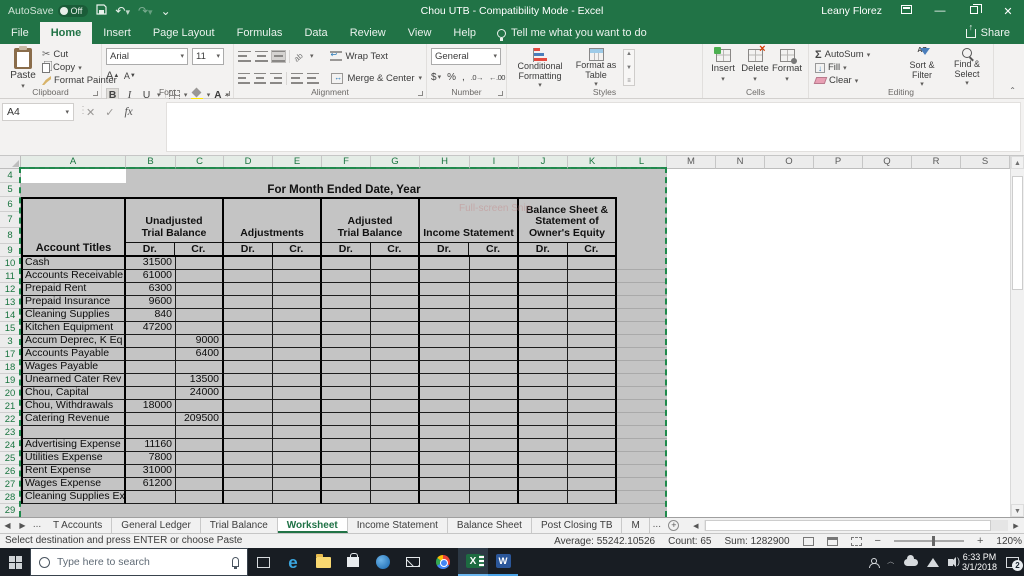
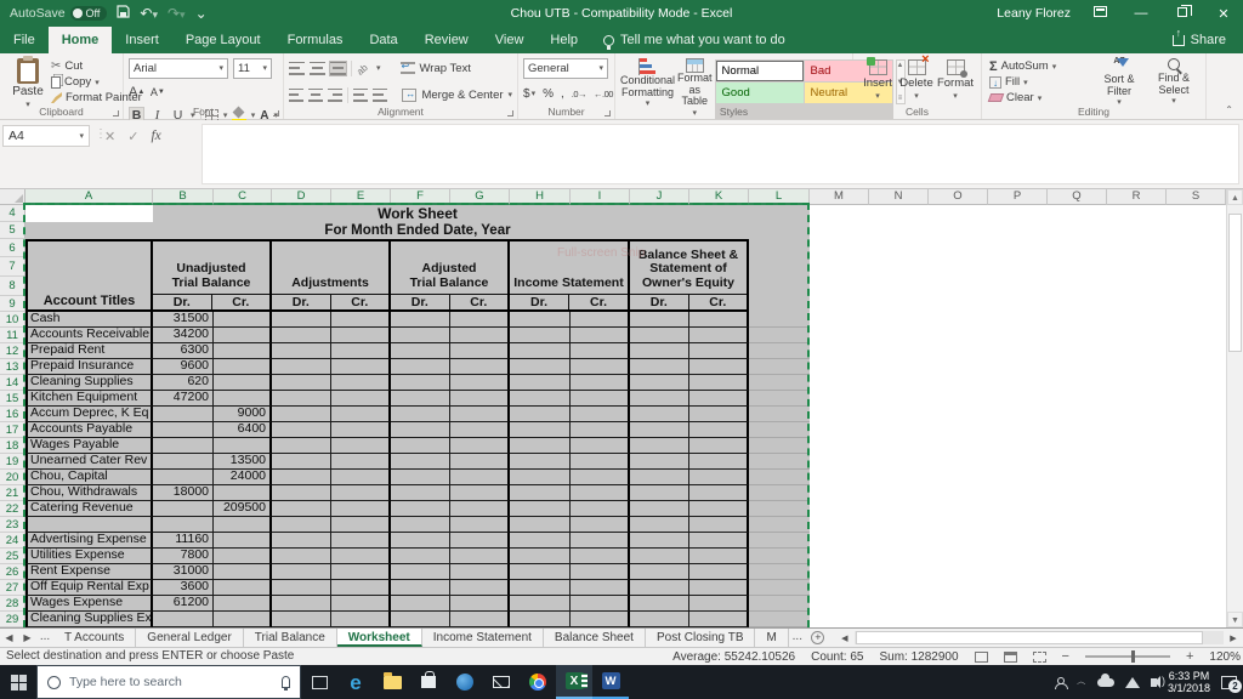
  Chou UTB - Compatibility Mode - Excel
  AutoSave
  Off
  ↶▾
  ↷▾
  ⌄
  Leany Florez
  —
  ✕
  File
  Home
  Insert
  Page Layout
  Formulas
  Data
  Review
  View
  Help
  Tell me what you want to do
  Share
  Paste
  ✂
  Cut
  Copy
  Format Painter
  Clipboard
  Arial
  11
  A
  A
  B
  I
  U
  A
  Font
  Wrap Text
  Merge & Center
  Alignment
  General
  $
  %
  ,
  .0→
  ←.00
  Number
  Conditional Formatting
  Format as Table
+ Normal
+ Bad
+ Good
+ Neutral
  Styles
  Insert
  Delete
  Format
  Cells
  Σ
  AutoSum
  ↓
  Fill
  Clear
  Sort & Filter
  Find & Select
  Editing
  ⌃
  A4
  ⋮
  ✕
  ✓
  fx
  A
  B
  C
  D
  E
  F
  G
  H
  I
  J
  K
  L
  M
  N
  O
  P
  Q
  R
  S
  4
  5
  6
  7
  8
  9
  10
  11
  12
  13
  14
  15
- 3
+ 16
  17
  18
  19
  20
  21
  22
  23
  24
  25
  26
  27
  28
  29
+ Work Sheet
  For Month Ended Date, Year
  Account Titles
  Unadjusted
  Trial Balance
  Dr.
  Cr.
  Adjustments
  Dr.
  Cr.
  Adjusted
  Trial Balance
  Dr.
  Cr.
  Income Statement
  Dr.
  Cr.
  Balance Sheet &
  Statement of
  Owner's Equity
  Dr.
  Cr.
  Cash
  31500
  Accounts Receivable
- 61000
+ 34200
  Prepaid Rent
  6300
  Prepaid Insurance
  9600
  Cleaning Supplies
- 840
+ 620
  Kitchen Equipment
  47200
  Accum Deprec, K Eq
  9000
  Accounts Payable
  6400
  Wages Payable
  Unearned Cater Rev
  13500
  Chou, Capital
  24000
  Chou, Withdrawals
  18000
  Catering Revenue
  209500
  Advertising Expense
  11160
  Utilities Expense
  7800
  Rent Expense
  31000
+ Off Equip Rental Exp
+ 3600
  Wages Expense
  61200
  Cleaning Supplies Ex
  Full-screen Snip
  ◀
  ▶
  ...
  T Accounts
  General Ledger
  Trial Balance
  Worksheet
  Income Statement
  Balance Sheet
  Post Closing TB
  M
  ...
  +
  Select destination and press ENTER or choose Paste
  Average: 55242.10526
  Count: 65
  Sum: 1282900
  −
  +
  120%
  Type here to search
  e
  X
  W
  ︿
  6:33 PM
  3/1/2018
  2
